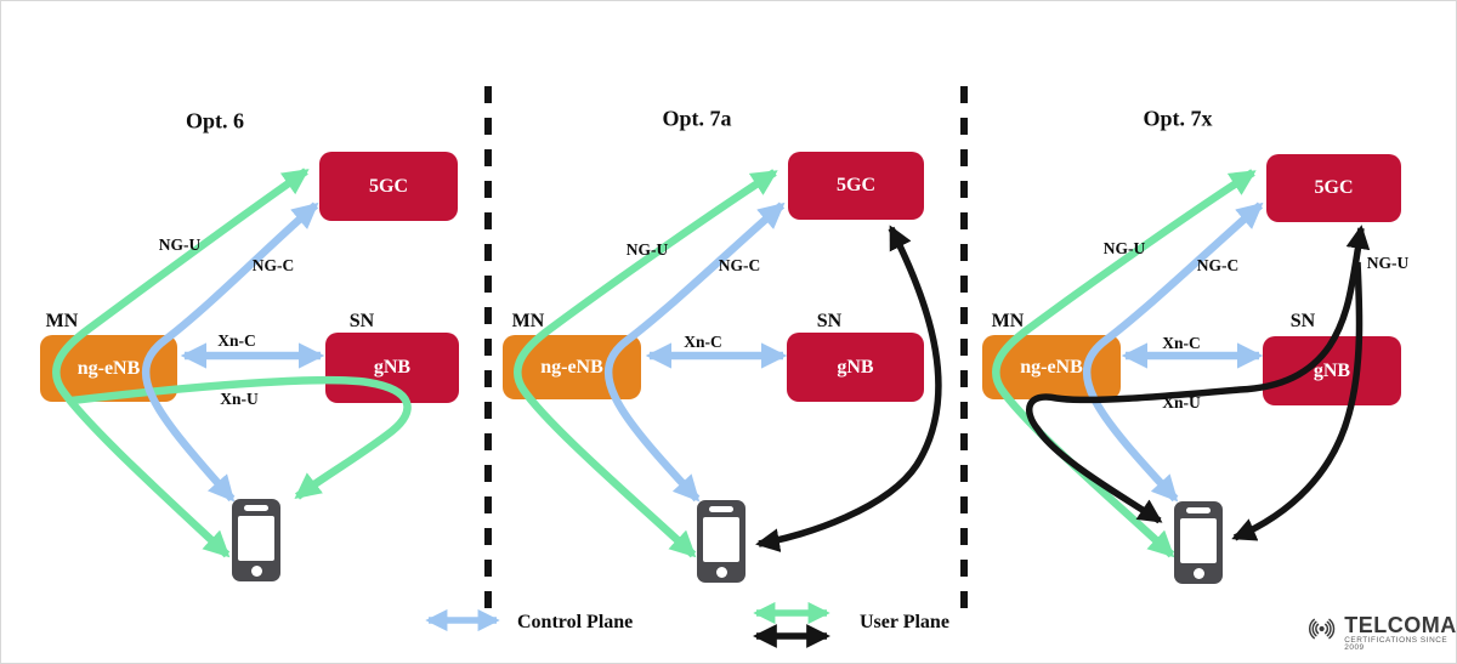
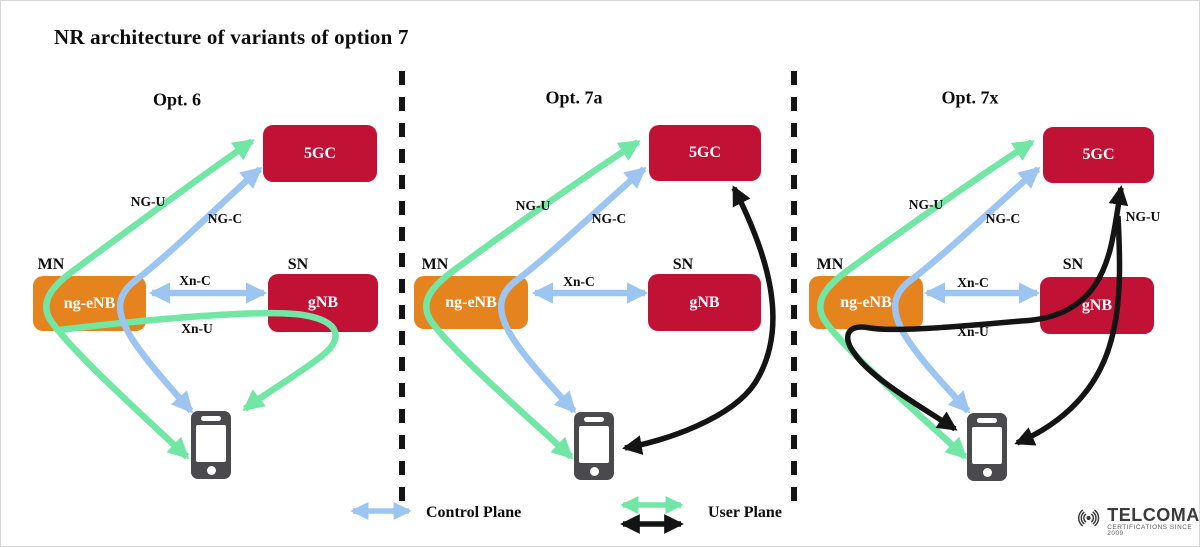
+ NR architecture of variants of option 7
  Opt. 6
  5GC
  ng-eNB
  gNB
  MN
  SN
  NG-U
  NG-C
  Xn-C
  Xn-U
  Opt. 7a
  5GC
  ng-eNB
  gNB
  MN
  SN
  NG-U
  NG-C
  Xn-C
  Opt. 7x
  5GC
  ng-eNB
  gNB
  MN
  SN
  NG-U
  NG-C
  Xn-C
  Xn-U
  NG-U
  Control Plane
  User Plane
  TELCOMA
